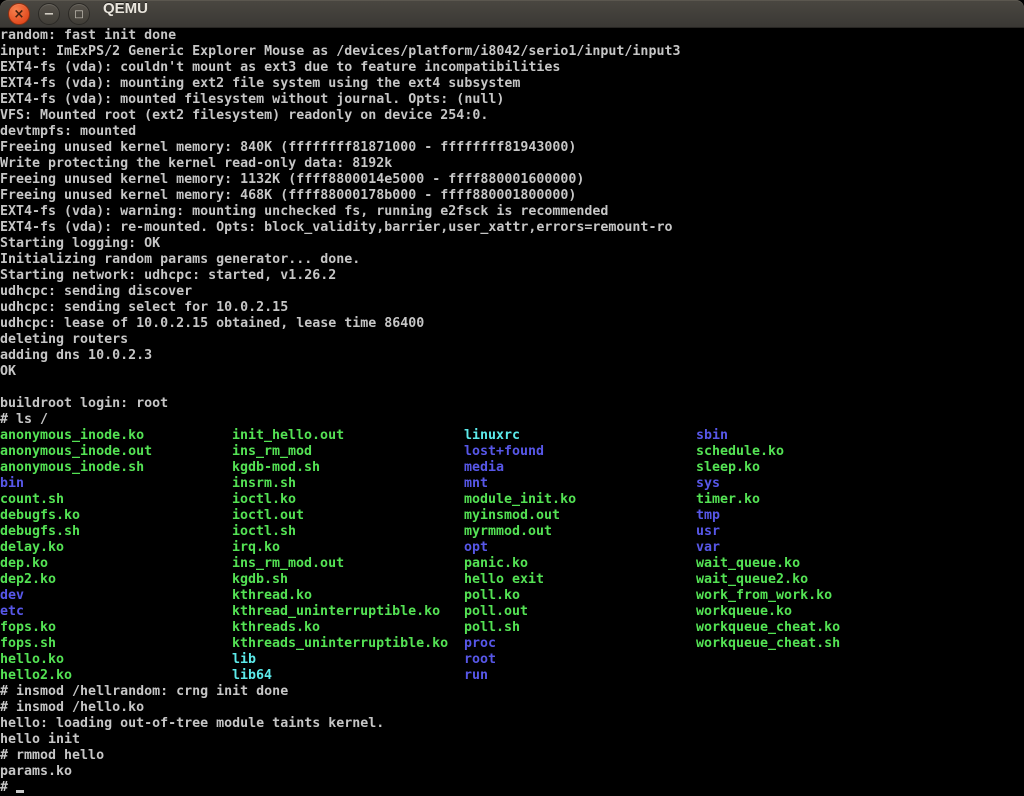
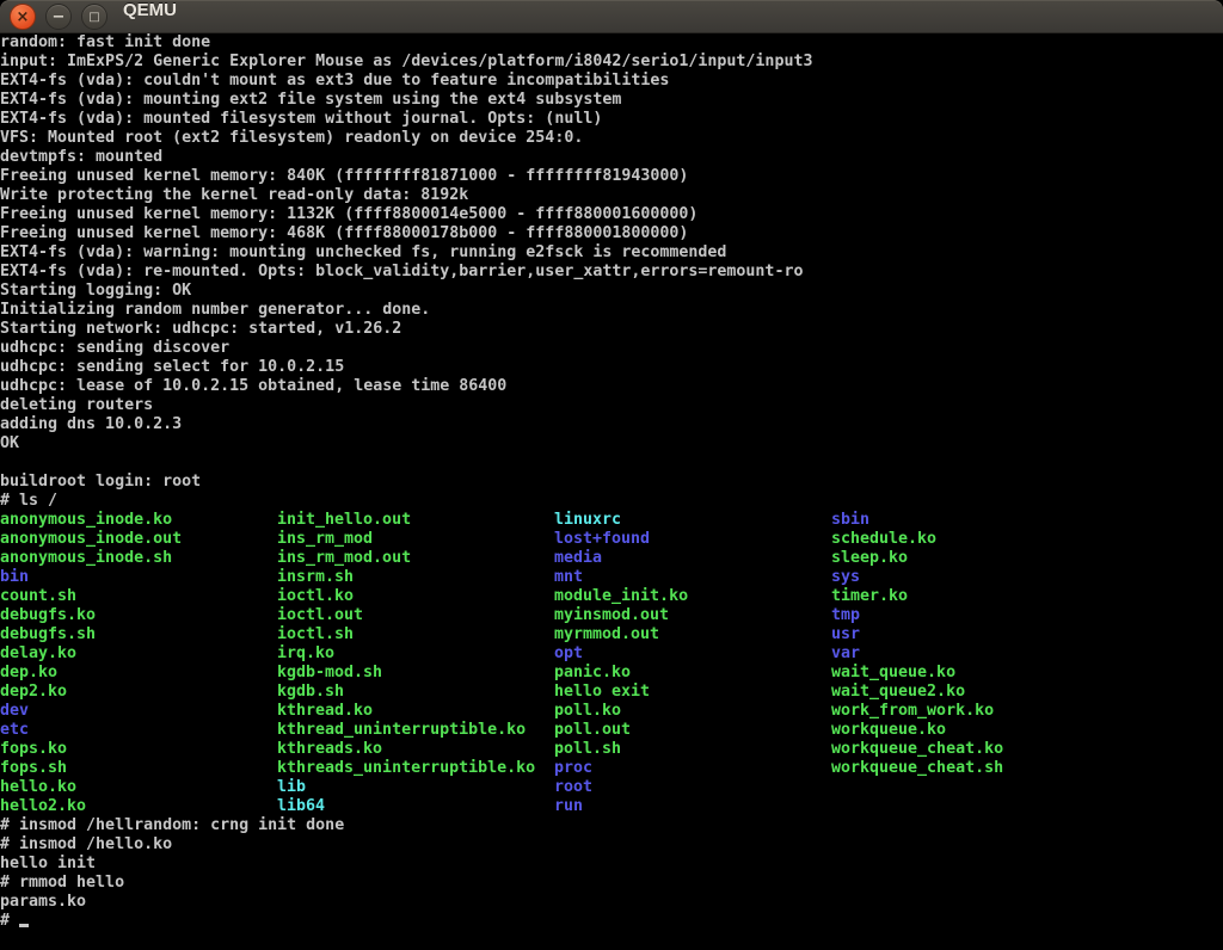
  ×
  −
  □
  QEMU
  random: fast init done
  input: ImExPS/2 Generic Explorer Mouse as /devices/platform/i8042/serio1/input/input3
  EXT4-fs (vda): couldn't mount as ext3 due to feature incompatibilities
  EXT4-fs (vda): mounting ext2 file system using the ext4 subsystem
  EXT4-fs (vda): mounted filesystem without journal. Opts: (null)
  VFS: Mounted root (ext2 filesystem) readonly on device 254:0.
  devtmpfs: mounted
  Freeing unused kernel memory: 840K (ffffffff81871000 - ffffffff81943000)
  Write protecting the kernel read-only data: 8192k
  Freeing unused kernel memory: 1132K (ffff8800014e5000 - ffff880001600000)
  Freeing unused kernel memory: 468K (ffff88000178b000 - ffff880001800000)
  EXT4-fs (vda): warning: mounting unchecked fs, running e2fsck is recommended
  EXT4-fs (vda): re-mounted. Opts: block_validity,barrier,user_xattr,errors=remount-ro
  Starting logging: OK
- Initializing random params generator... done.
+ Initializing random number generator... done.
  Starting network: udhcpc: started, v1.26.2
  udhcpc: sending discover
  udhcpc: sending select for 10.0.2.15
  udhcpc: lease of 10.0.2.15 obtained, lease time 86400
  deleting routers
  adding dns 10.0.2.3
  OK
  buildroot login: root
  # ls /
  anonymous_inode.ko init_hello.out linuxrc sbin
  anonymous_inode.out ins_rm_mod lost+found schedule.ko
- anonymous_inode.sh kgdb-mod.sh media sleep.ko
+ anonymous_inode.sh ins_rm_mod.out media sleep.ko
  bin insrm.sh mnt sys
  count.sh ioctl.ko module_init.ko timer.ko
  debugfs.ko ioctl.out myinsmod.out tmp
  debugfs.sh ioctl.sh myrmmod.out usr
  delay.ko irq.ko opt var
- dep.ko ins_rm_mod.out panic.ko wait_queue.ko
+ dep.ko kgdb-mod.sh panic.ko wait_queue.ko
  dep2.ko kgdb.sh hello exit wait_queue2.ko
  dev kthread.ko poll.ko work_from_work.ko
  etc kthread_uninterruptible.ko poll.out workqueue.ko
  fops.ko kthreads.ko poll.sh workqueue_cheat.ko
  fops.sh kthreads_uninterruptible.ko proc workqueue_cheat.sh
  hello.ko lib root
  hello2.ko lib64 run
  # insmod /hellrandom: crng init done
  # insmod /hello.ko
- hello: loading out-of-tree module taints kernel.
  hello init
  # rmmod hello
  params.ko
  #
